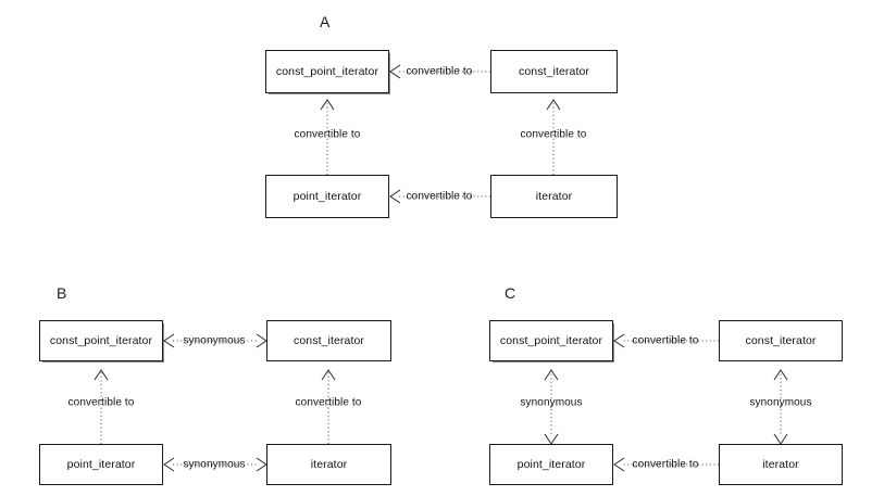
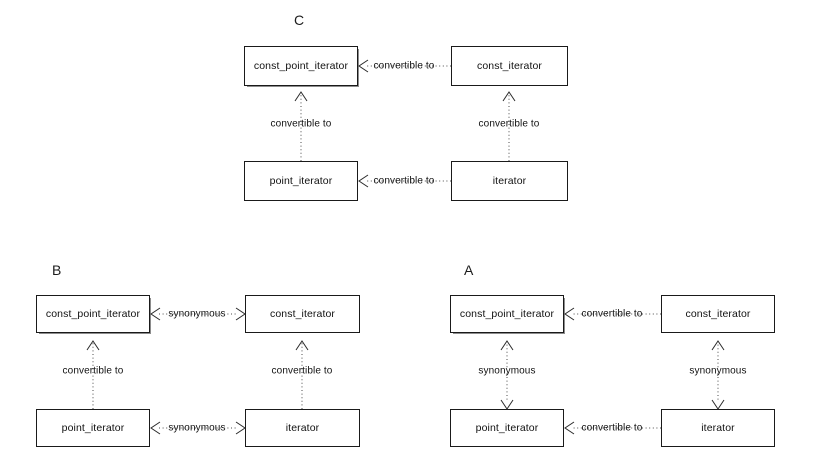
- A
+ C
  const_point_iterator
  const_iterator
  point_iterator
  iterator
  conertible to
  conertible to
  convertible to
  convertible to
  B
  const_point_iterator
  const_iterator
  point_iterator
  iterator
  syonymous
  syonymous
  convertible to
  convertible to
- C
+ A
  const_point_iterator
  const_iterator
  point_iterator
  iterator
  synonymous
  synonymous
